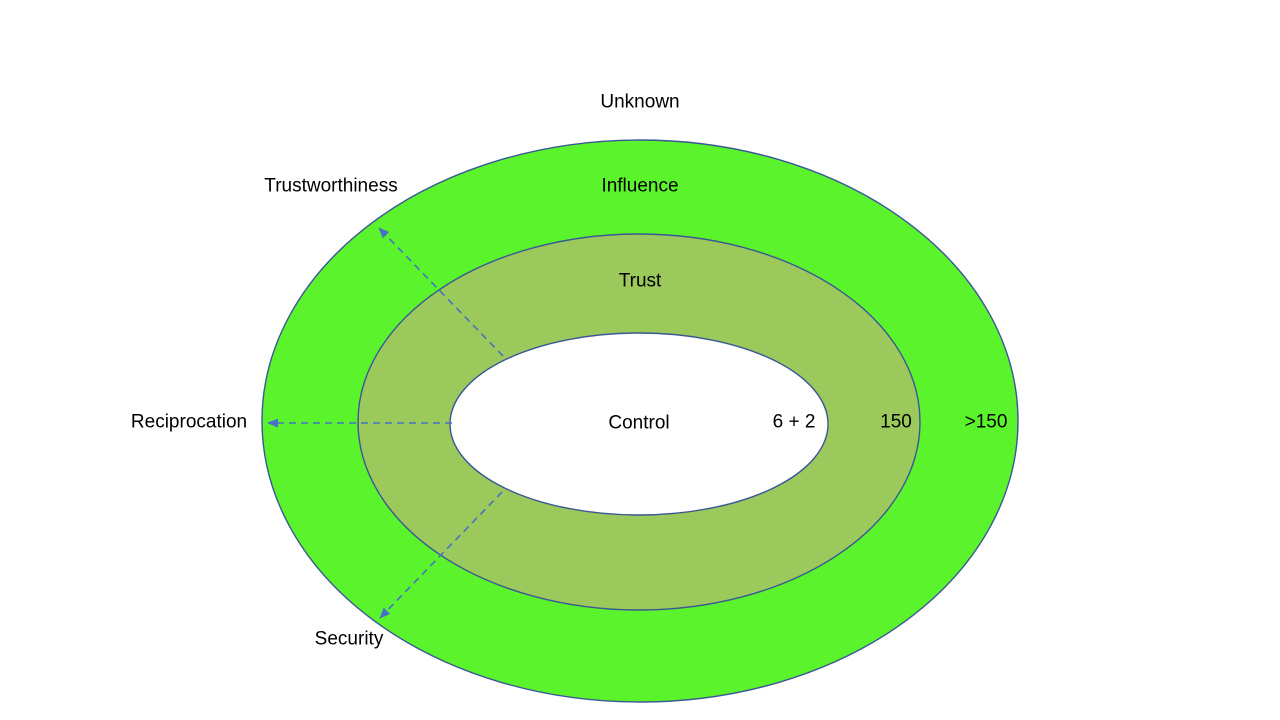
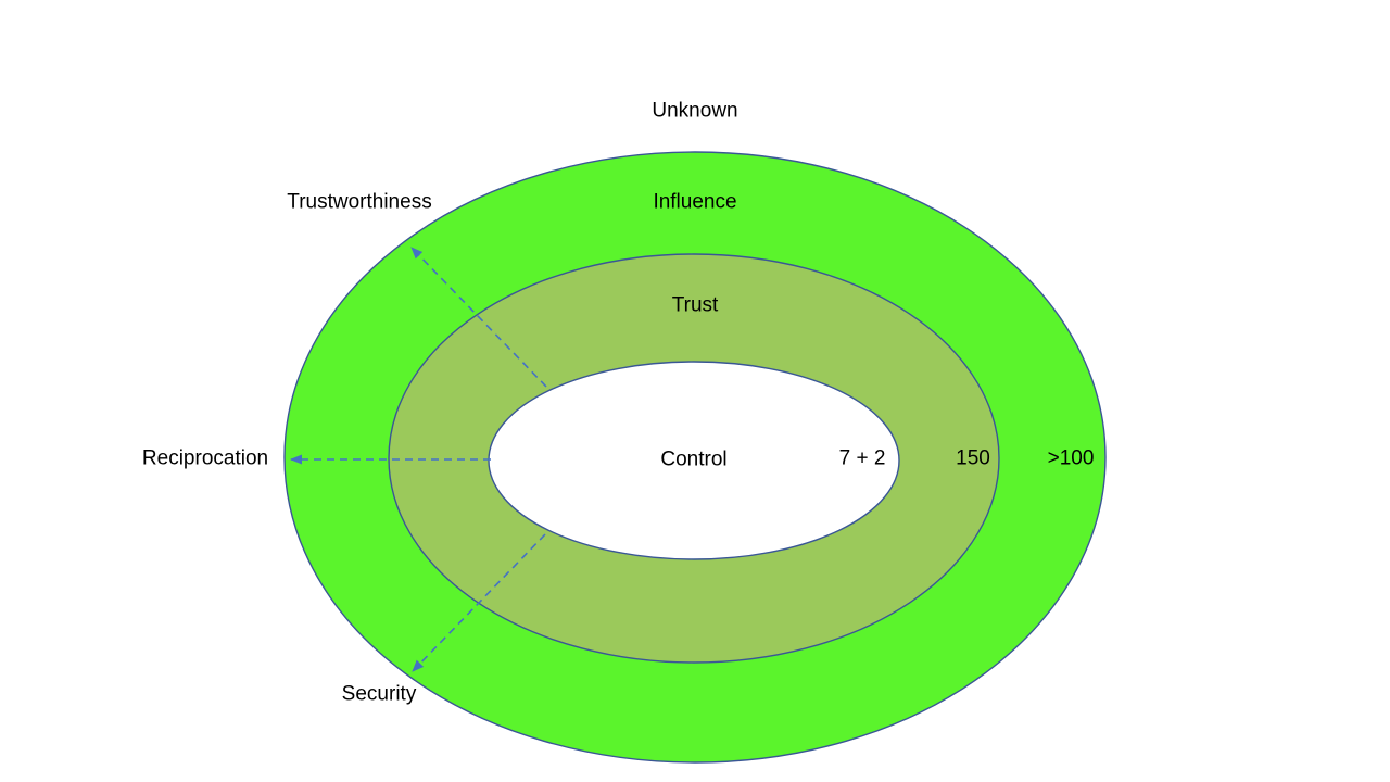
  Unknown
  Influence
  Trust
  Control
- 6 + 2
+ 7 + 2
  150
- >150
+ >100
  Trustworthiness
  Reciprocation
  Security
